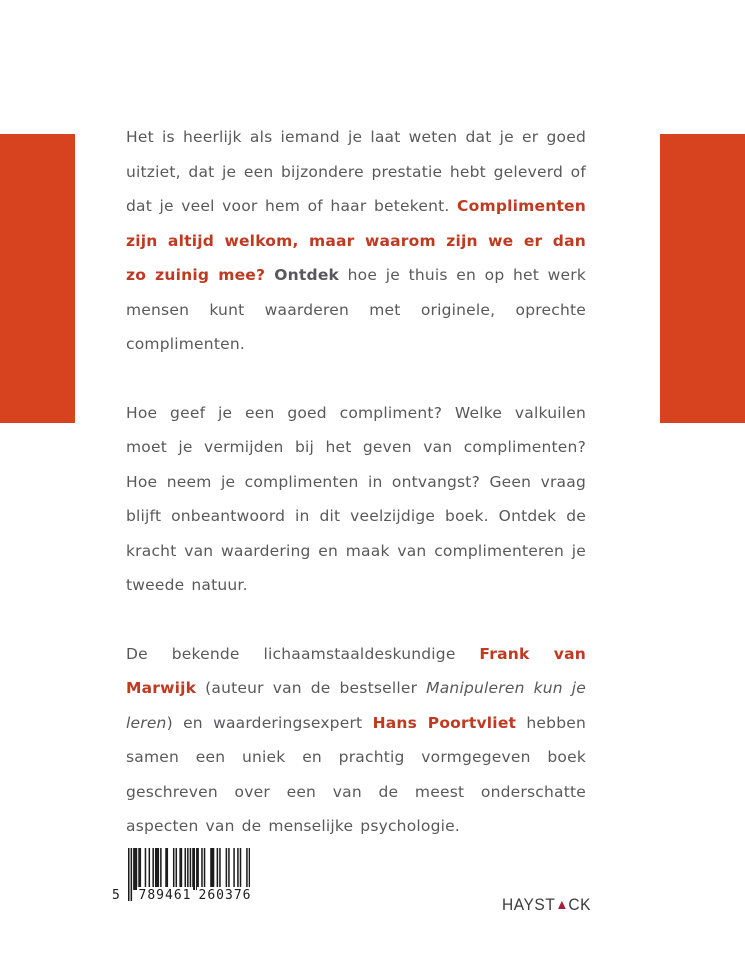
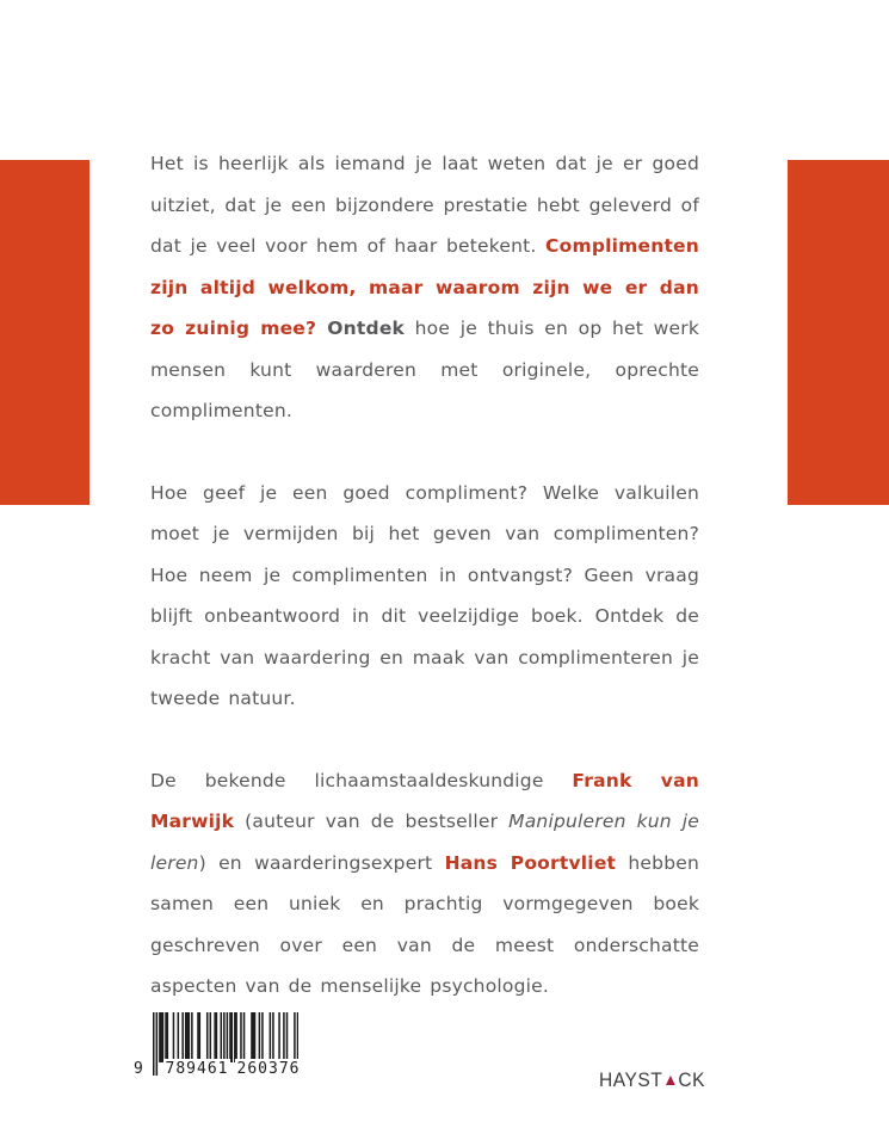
  Het is heerlijk als iemand je laat weten dat je er goed uitziet, dat je een bijzondere prestatie hebt geleverd of dat je veel voor hem of haar betekent. Complimenten zijn altijd welkom, maar waarom zijn we er dan zo zuinig mee? Ontdek hoe je thuis en op het werk mensen kunt waarderen met originele, oprechte complimenten.
  Hoe geef je een goed compliment? Welke valkuilen moet je vermijden bij het geven van complimenten? Hoe neem je complimenten in ontvangst? Geen vraag blijft onbeantwoord in dit veelzijdige boek. Ontdek de kracht van waardering en maak van complimenteren je tweede natuur.
  De bekende lichaamstaaldeskundige Frank van Marwijk (auteur van de bestseller Manipuleren kun je leren) en waarderingsexpert Hans Poortvliet hebben samen een uniek en prachtig vormgegeven boek geschreven over een van de meest onderschatte aspecten van de menselijke psychologie.
- 5
+ 9
  789461
  260376
  HAYST▲CK
